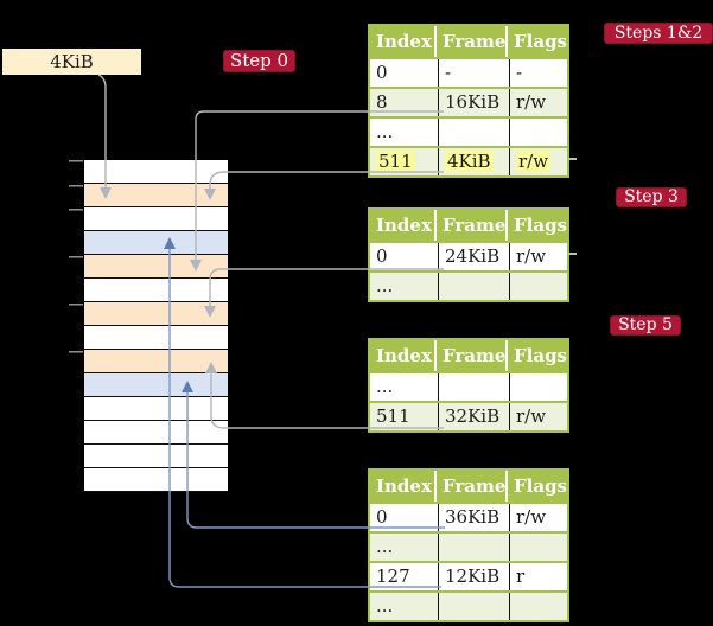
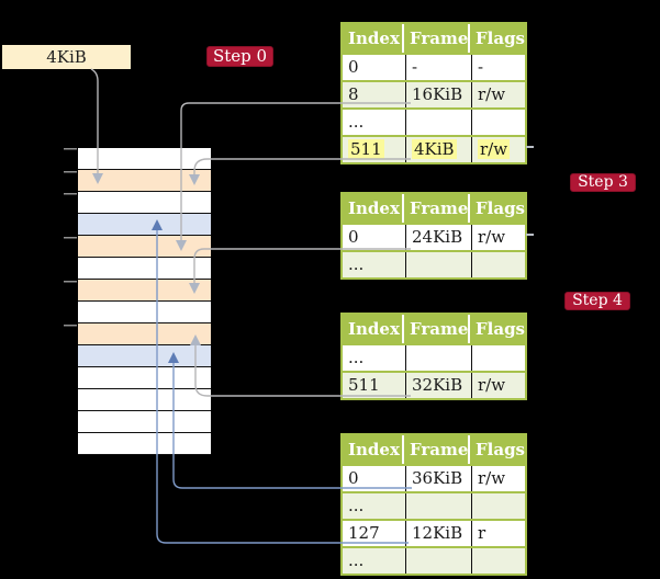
  4KiB
  Step 0
- Steps 1&2
  Step 3
- Step 5
+ Step 4
  Index
  Frame
  Flags
  0
  -
  -
  8
  16KiB
  r/w
  ...
  511
  4KiB
  r/w
  Index
  Frame
  Flags
  0
  24KiB
  r/w
  ...
  Index
  Frame
  Flags
  ...
  511
  32KiB
  r/w
  Index
  Frame
  Flags
  0
  36KiB
  r/w
  ...
  127
  12KiB
  r
  ...
